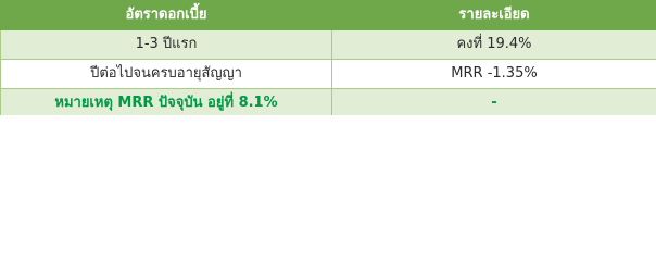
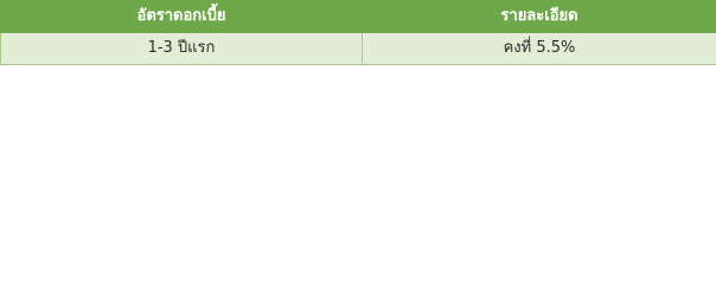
  อัตราดอกเบี้ย	รายละเอียด
- 1-3 ปีแรก	คงที่ 19.4%
+ 1-3 ปีแรก	คงที่ 5.5%
- ปีต่อไปจนครบอายุสัญญา	MRR -1.35%
- หมายเหตุ MRR ปัจจุบัน อยู่ที่ 8.1%	-
